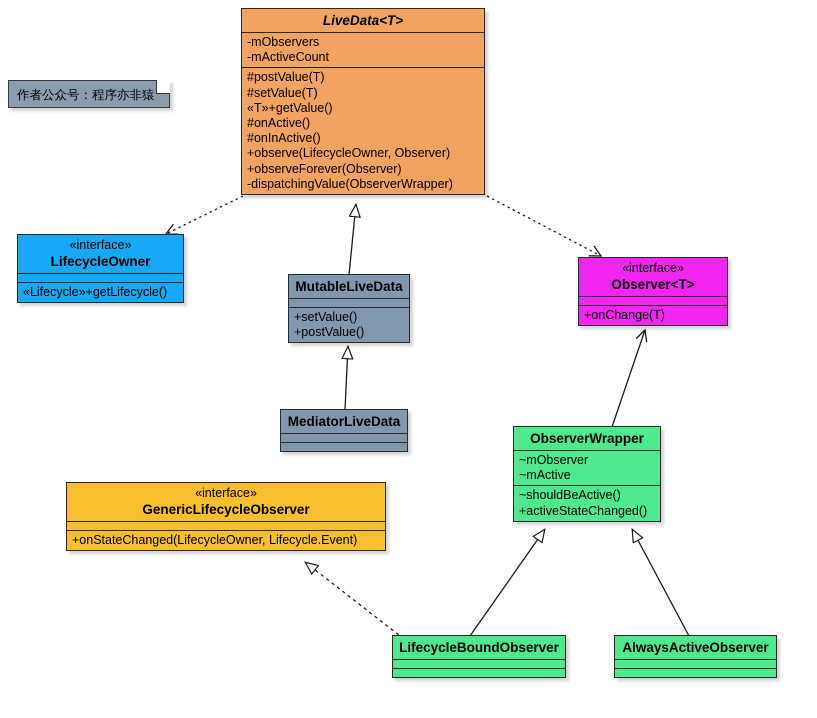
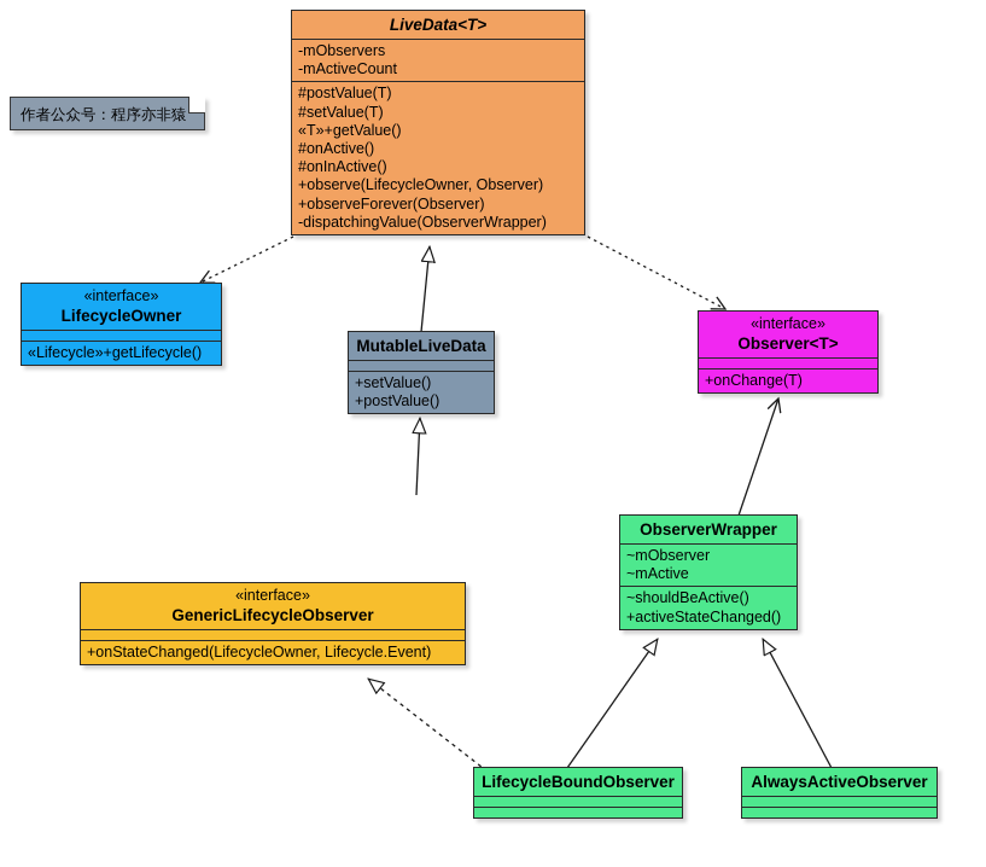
  作者公众号：程序亦非猿
  LiveData<T>
  -mObservers
  -mActiveCount
  #postValue(T)
  #setValue(T)
  «T»+getValue()
  #onActive()
  #onInActive()
  +observe(LifecycleOwner, Observer)
  +observeForever(Observer)
  -dispatchingValue(ObserverWrapper)
  «interface»
  LifecycleOwner
  «Lifecycle»+getLifecycle()
  MutableLiveData
  +setValue()
  +postValue()
  «interface»
  Observer<T>
  +onChange(T)
- MediatorLiveData
  ObserverWrapper
  ~mObserver
  ~mActive
  ~shouldBeActive()
  +activeStateChanged()
  «interface»
  GenericLifecycleObserver
  +onStateChanged(LifecycleOwner, Lifecycle.Event)
  LifecycleBoundObserver
  AlwaysActiveObserver
